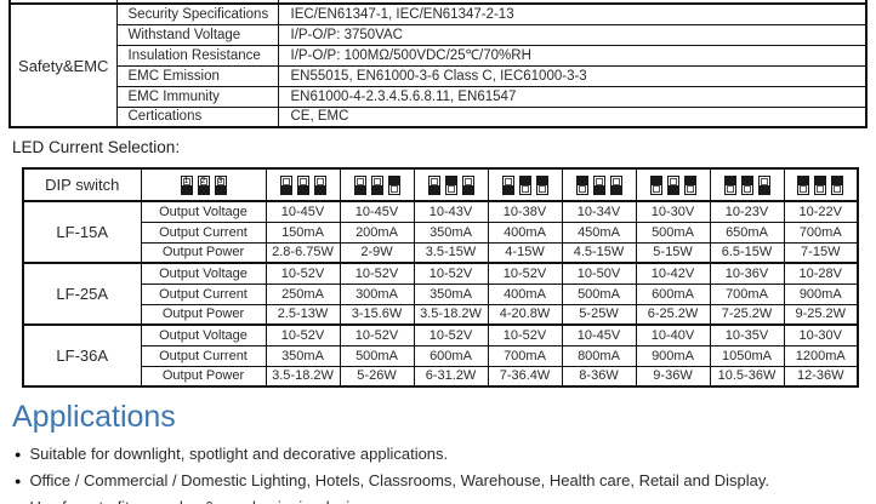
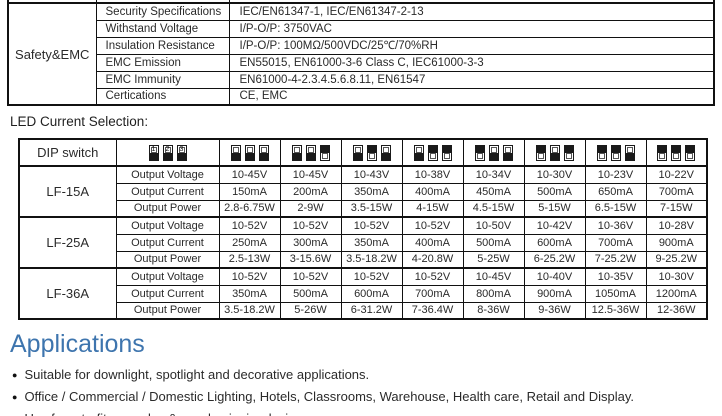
  Safety&EMC	Security Specifications	IEC/EN61347-1, IEC/EN61347-2-13
  Withstand Voltage	I/P-O/P: 3750VAC
  Insulation Resistance	I/P-O/P: 100MΩ/500VDC/25℃/70%RH
  EMC Emission	EN55015, EN61000-3-6 Class C, IEC61000-3-3
  EMC Immunity	EN61000-4-2.3.4.5.6.8.11, EN61547
  Certications	CE, EMC
  LED Current Selection:
  DIP switch
  LF-15A	Output Voltage	10-45V	10-45V	10-43V	10-38V	10-34V	10-30V	10-23V	10-22V
  Output Current	150mA	200mA	350mA	400mA	450mA	500mA	650mA	700mA
  Output Power	2.8-6.75W	2-9W	3.5-15W	4-15W	4.5-15W	5-15W	6.5-15W	7-15W
  LF-25A	Output Voltage	10-52V	10-52V	10-52V	10-52V	10-50V	10-42V	10-36V	10-28V
  Output Current	250mA	300mA	350mA	400mA	500mA	600mA	700mA	900mA
  Output Power	2.5-13W	3-15.6W	3.5-18.2W	4-20.8W	5-25W	6-25.2W	7-25.2W	9-25.2W
  LF-36A	Output Voltage	10-52V	10-52V	10-52V	10-52V	10-45V	10-40V	10-35V	10-30V
  Output Current	350mA	500mA	600mA	700mA	800mA	900mA	1050mA	1200mA
- Output Power	3.5-18.2W	5-26W	6-31.2W	7-36.4W	8-36W	9-36W	10.5-36W	12-36W
+ Output Power	3.5-18.2W	5-26W	6-31.2W	7-36.4W	8-36W	9-36W	12.5-36W	12-36W
  Applications
  ● Suitable for downlight, spotlight and decorative applications.
  ● Office / Commercial / Domestic Lighting, Hotels, Classrooms, Warehouse, Health care, Retail and Display.
